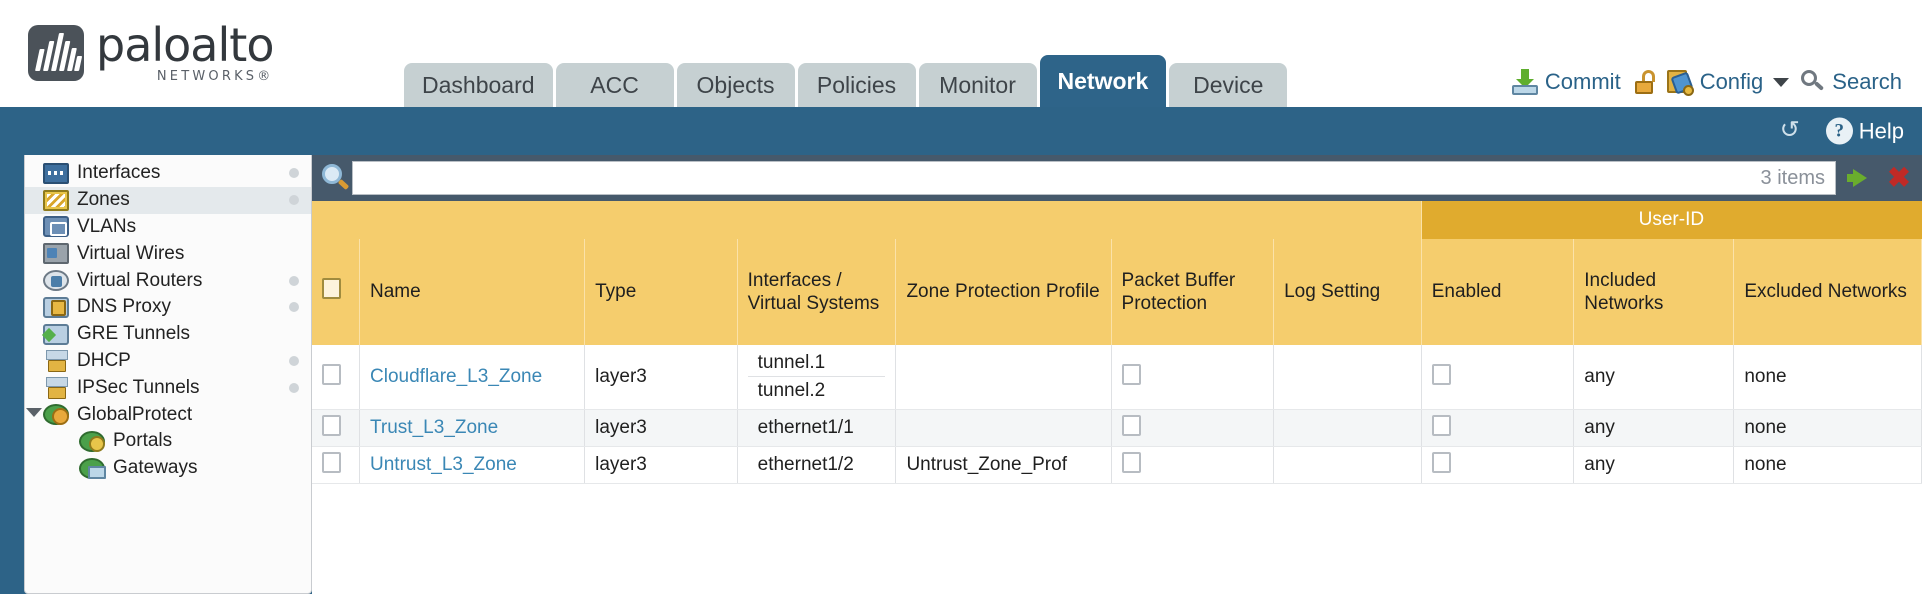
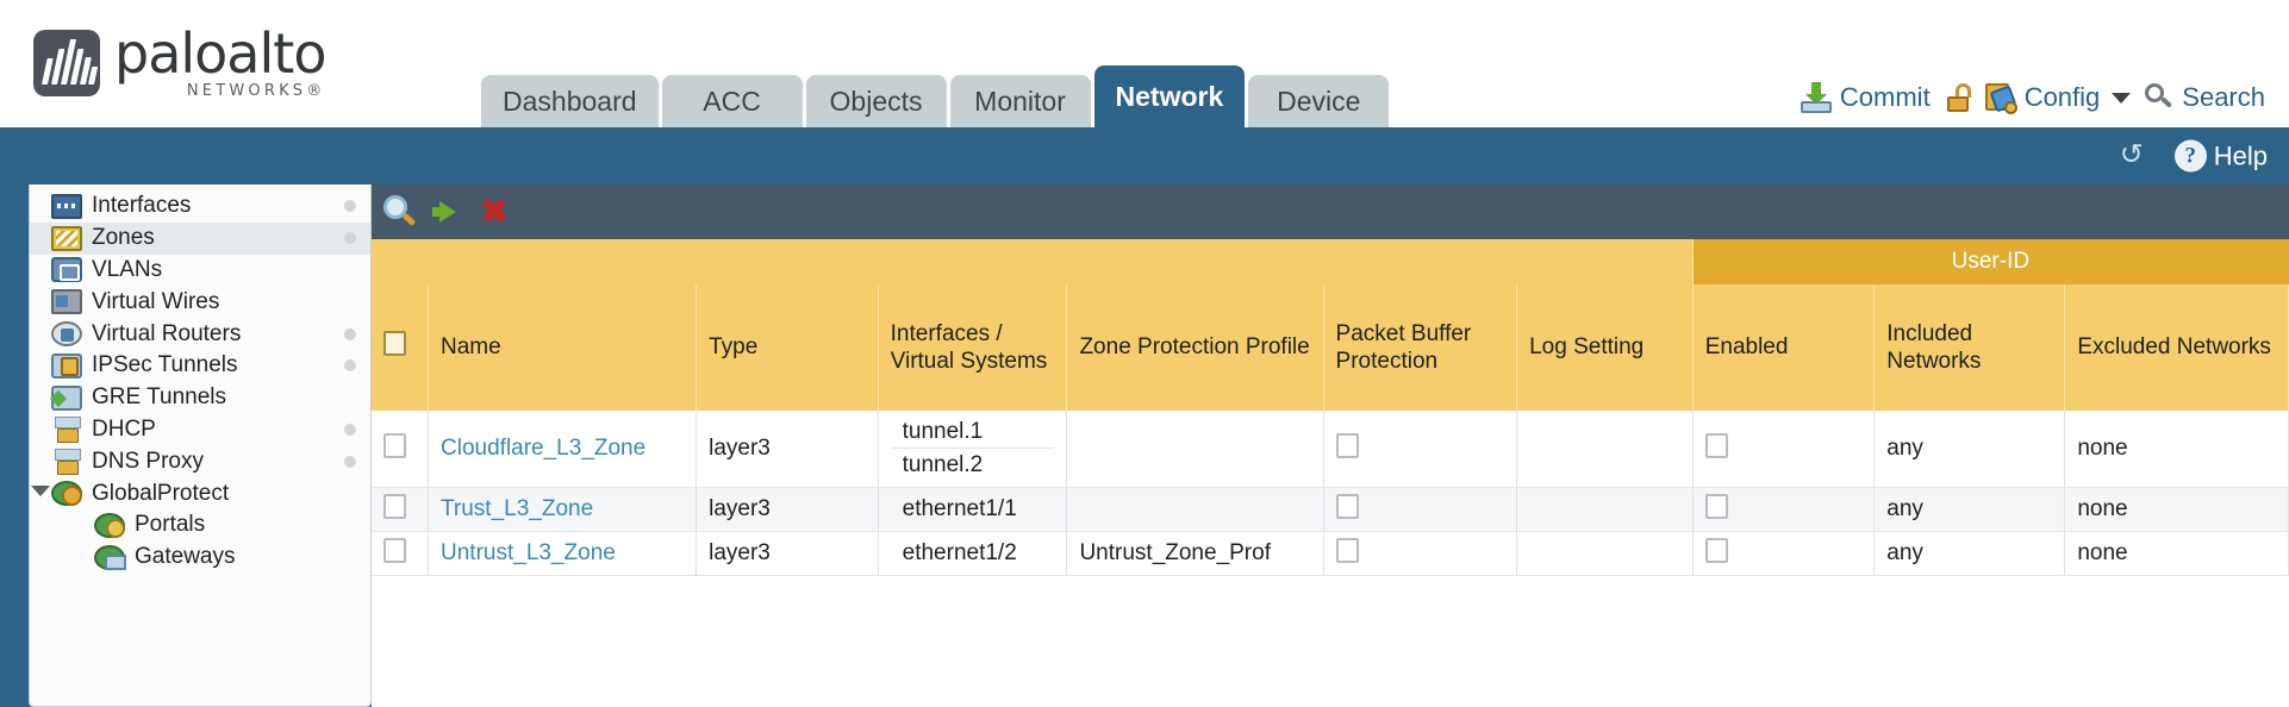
  paloalto
  NETWORKS®
  Dashboard
  ACC
  Objects
- Policies
  Monitor
  Network
  Device
  Commit
  Config
  Search
  ↺
  ?
  Help
  Interfaces
  Zones
  VLANs
  Virtual Wires
  Virtual Routers
- DNS Proxy
+ IPSec Tunnels
  GRE Tunnels
  DHCP
- IPSec Tunnels
+ DNS Proxy
  GlobalProtect
  Portals
  Gateways
- 3 items
  ✖
  	User-ID
  	Name	Type	Interfaces / Virtual Systems	Zone Protection Profile	Packet Buffer Protection	Log Setting	Enabled	Included Networks	Excluded Networks
  	Cloudflare_L3_Zone	layer3	tunnel.1tunnel.2					any	none
  	Trust_L3_Zone	layer3	ethernet1/1					any	none
  	Untrust_L3_Zone	layer3	ethernet1/2	Untrust_Zone_Prof				any	none
